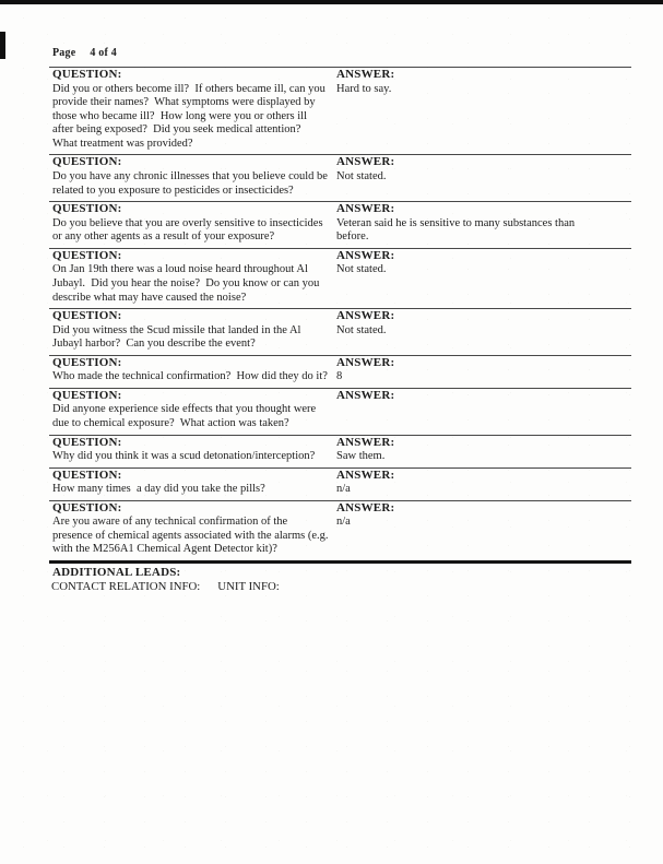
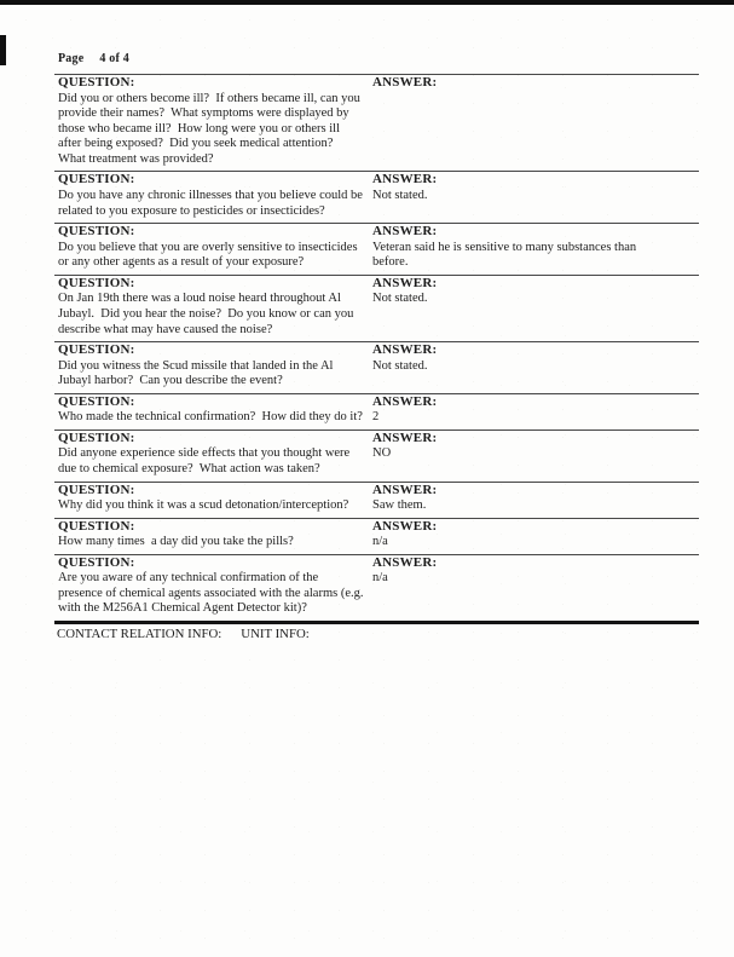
  Page 4 of 4
  QUESTION:
  ANSWER:
  Did you or others become ill? If others became ill, can you
  provide their names? What symptoms were displayed by
  those who became ill? How long were you or others ill
  after being exposed? Did you seek medical attention?
  What treatment was provided?
- Hard to say.
  QUESTION:
  ANSWER:
  Do you have any chronic illnesses that you believe could be
  related to you exposure to pesticides or insecticides?
  Not stated.
  QUESTION:
  ANSWER:
  Do you believe that you are overly sensitive to insecticides
  or any other agents as a result of your exposure?
  Veteran said he is sensitive to many substances than
  before.
  QUESTION:
  ANSWER:
  On Jan 19th there was a loud noise heard throughout Al
  Jubayl. Did you hear the noise? Do you know or can you
  describe what may have caused the noise?
  Not stated.
  QUESTION:
  ANSWER:
  Did you witness the Scud missile that landed in the Al
  Jubayl harbor? Can you describe the event?
  Not stated.
  QUESTION:
  ANSWER:
  Who made the technical confirmation? How did they do it?
- 8
+ 2
  QUESTION:
  ANSWER:
  Did anyone experience side effects that you thought were
  due to chemical exposure? What action was taken?
+ NO
  QUESTION:
  ANSWER:
  Why did you think it was a scud detonation/interception?
  Saw them.
  QUESTION:
  ANSWER:
  How many times a day did you take the pills?
  n/a
  QUESTION:
  ANSWER:
  Are you aware of any technical confirmation of the
  presence of chemical agents associated with the alarms (e.g.
  with the M256A1 Chemical Agent Detector kit)?
  n/a
- ADDITIONAL LEADS:
  CONTACT RELATION INFO: UNIT INFO:
